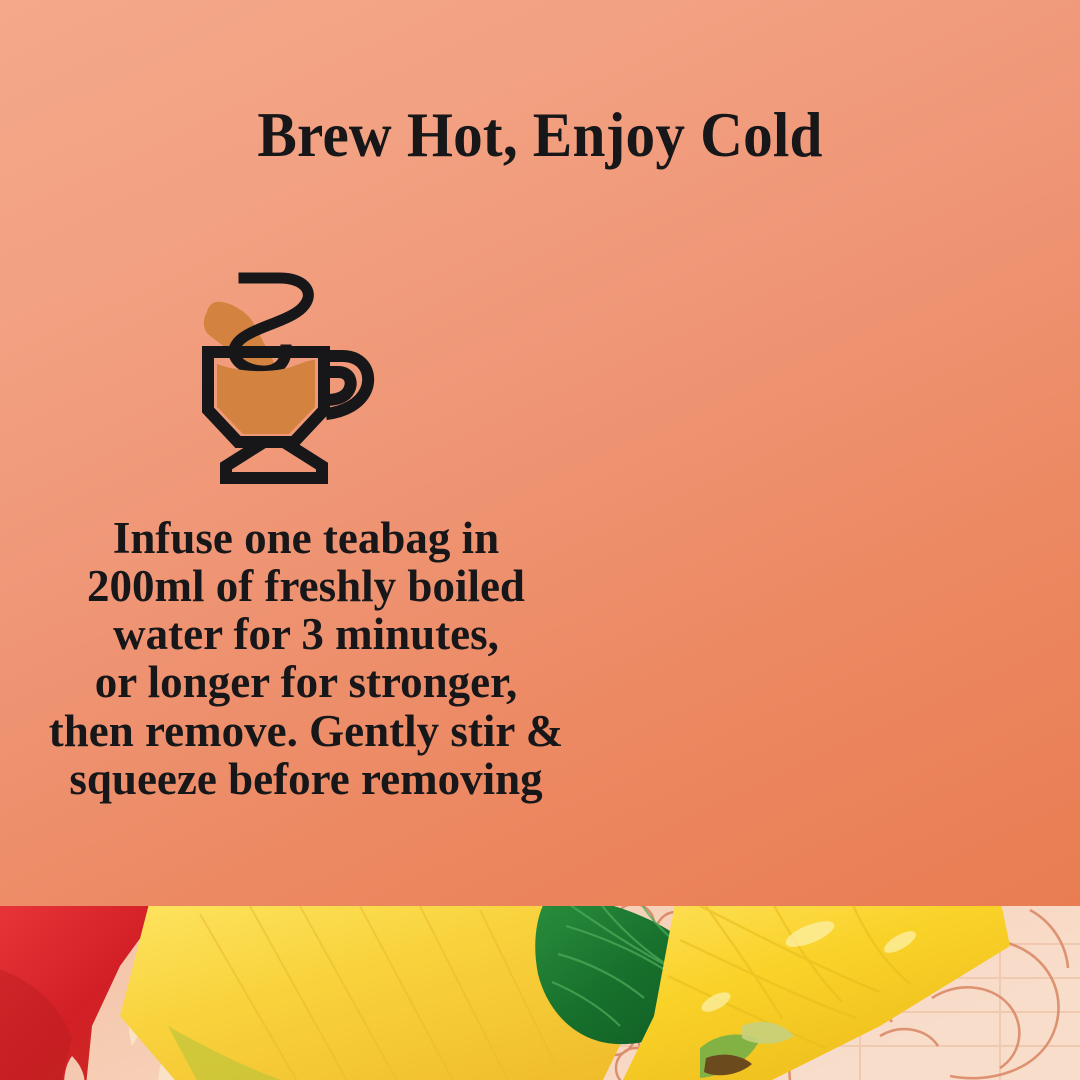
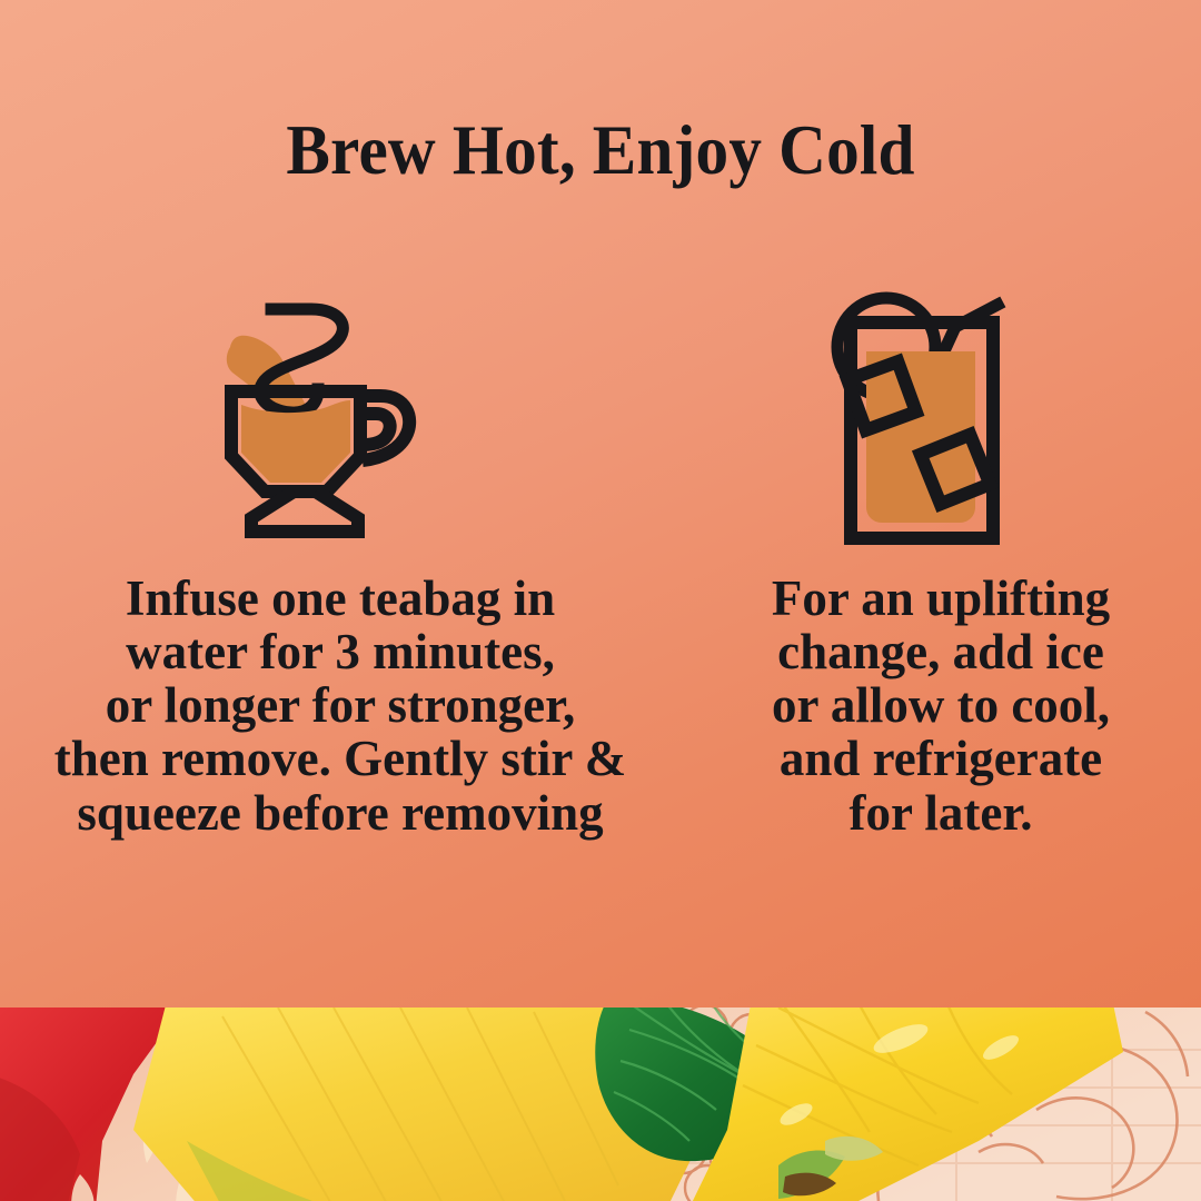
  Brew Hot, Enjoy Cold
  Infuse one teabag in
- 200ml of freshly boiled
  water for 3 minutes,
  or longer for stronger,
  then remove. Gently stir &
  squeeze before removing
+ For an uplifting
+ change, add ice
+ or allow to cool,
+ and refrigerate
+ for later.
